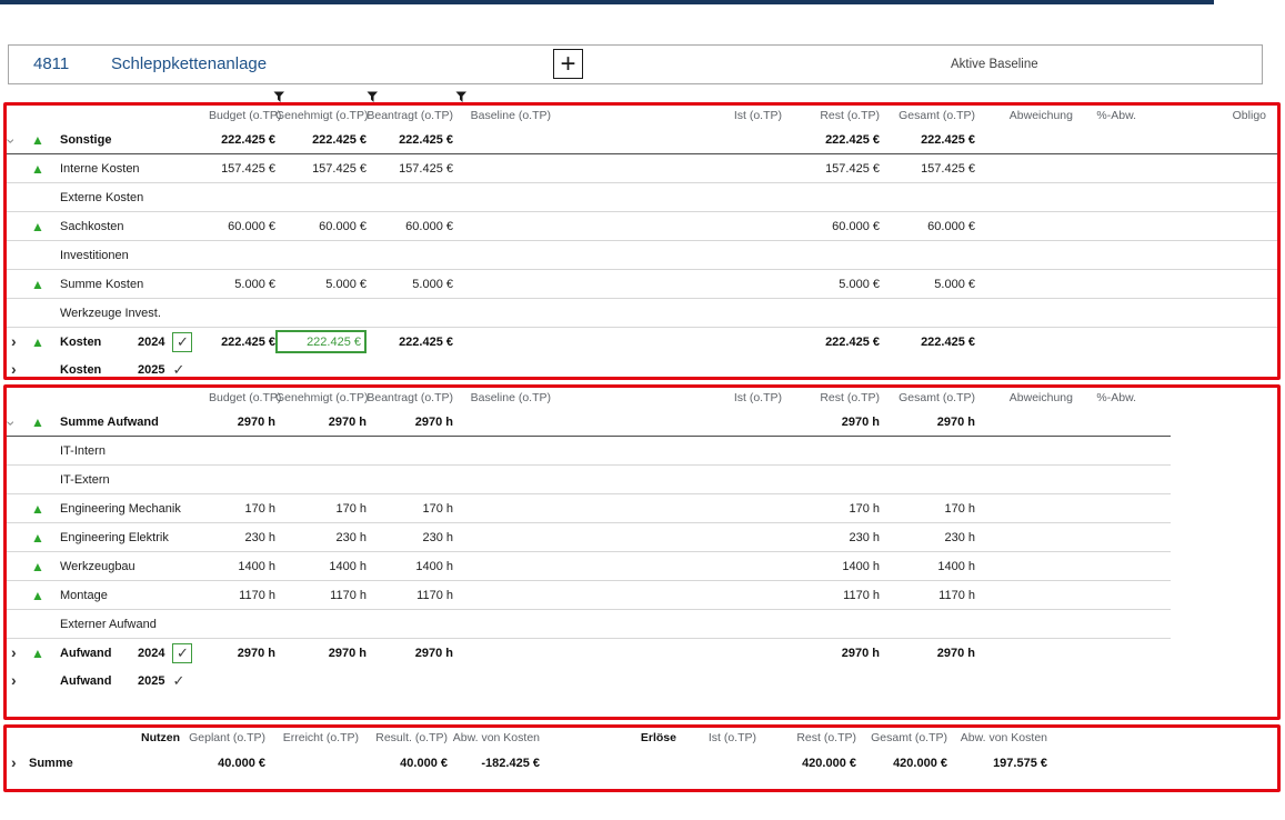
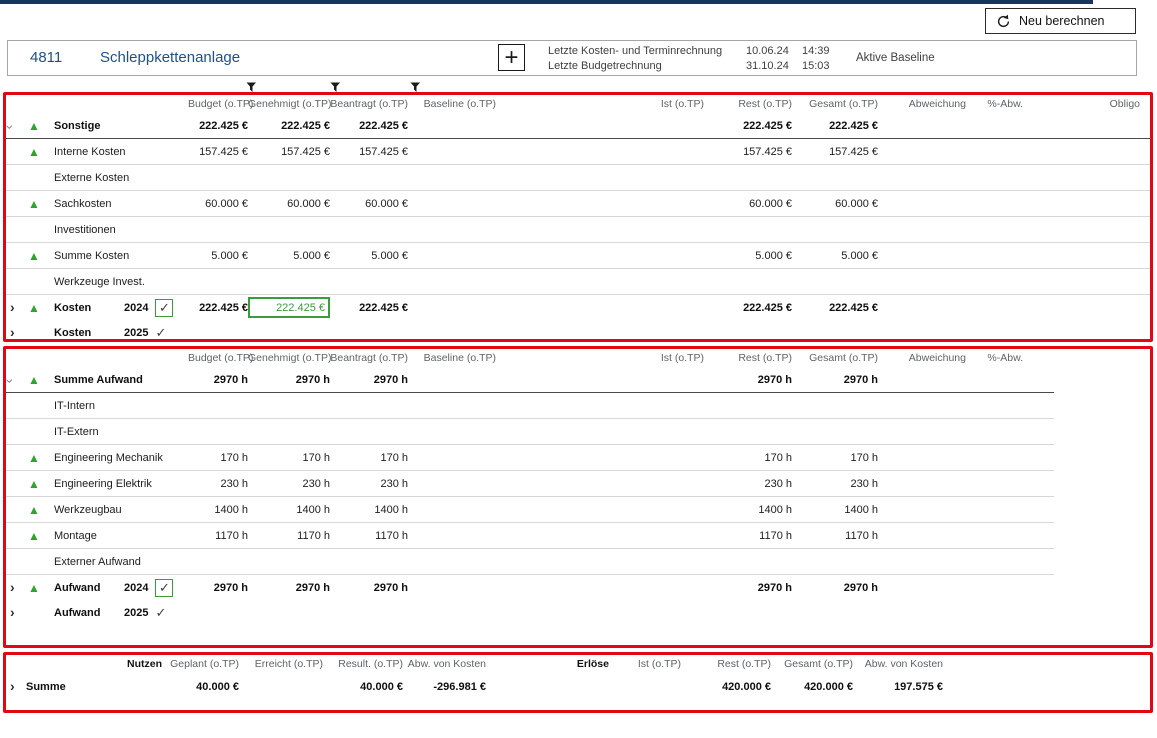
+ Neu berechnen
  4811
  Schleppkettenanlage
  +
+ Letzte Kosten- und Terminrechnung
+ 10.06.24
+ 14:39
+ Letzte Budgetrechnung
+ 31.10.24
+ 15:03
  Aktive Baseline
  Budget (o.TP
  Genehmigt (o.TP)
  Beantragt (o.TP)
  Baseline (o.TP)
  Ist (o.TP)
  Rest (o.TP)
  Gesamt (o.TP)
  Abweichung
  %-Abw.
  Obligo
  ▲
  Sonstige
  222.425 €
  222.425 €
  222.425 €
  222.425 €
  222.425 €
  ▲
  Interne Kosten
  157.425 €
  157.425 €
  157.425 €
  157.425 €
  157.425 €
  Externe Kosten
  ▲
  Sachkosten
  60.000 €
  60.000 €
  60.000 €
  60.000 €
  60.000 €
  Investitionen
  ▲
  Summe Kosten
  5.000 €
  5.000 €
  5.000 €
  5.000 €
  5.000 €
  Werkzeuge Invest.
  ›
  ▲
  Kosten
  2024
  ✓
  222.425 €
  222.425 €
  222.425 €
  222.425 €
  222.425 €
  ›
  Kosten
  2025
  ✓
  Budget (o.TP
  Genehmigt (o.TP)
  Beantragt (o.TP)
  Baseline (o.TP)
  Ist (o.TP)
  Rest (o.TP)
  Gesamt (o.TP)
  Abweichung
  %-Abw.
  ▲
  Summe Aufwand
  2970 h
  2970 h
  2970 h
  2970 h
  2970 h
  IT-Intern
  IT-Extern
  ▲
  Engineering Mechanik
  170 h
  170 h
  170 h
  170 h
  170 h
  ▲
  Engineering Elektrik
  230 h
  230 h
  230 h
  230 h
  230 h
  ▲
  Werkzeugbau
  1400 h
  1400 h
  1400 h
  1400 h
  1400 h
  ▲
  Montage
  1170 h
  1170 h
  1170 h
  1170 h
  1170 h
  Externer Aufwand
  ›
  ▲
  Aufwand
  2024
  ✓
  2970 h
  2970 h
  2970 h
  2970 h
  2970 h
  ›
  Aufwand
  2025
  ✓
  Nutzen
  Geplant (o.TP)
  Erreicht (o.TP)
  Result. (o.TP)
  Abw. von Kosten
  Erlöse
  Ist (o.TP)
  Rest (o.TP)
  Gesamt (o.TP)
  Abw. von Kosten
  ›
  Summe
  40.000 €
  40.000 €
- -182.425 €
+ -296.981 €
  420.000 €
  420.000 €
  197.575 €
